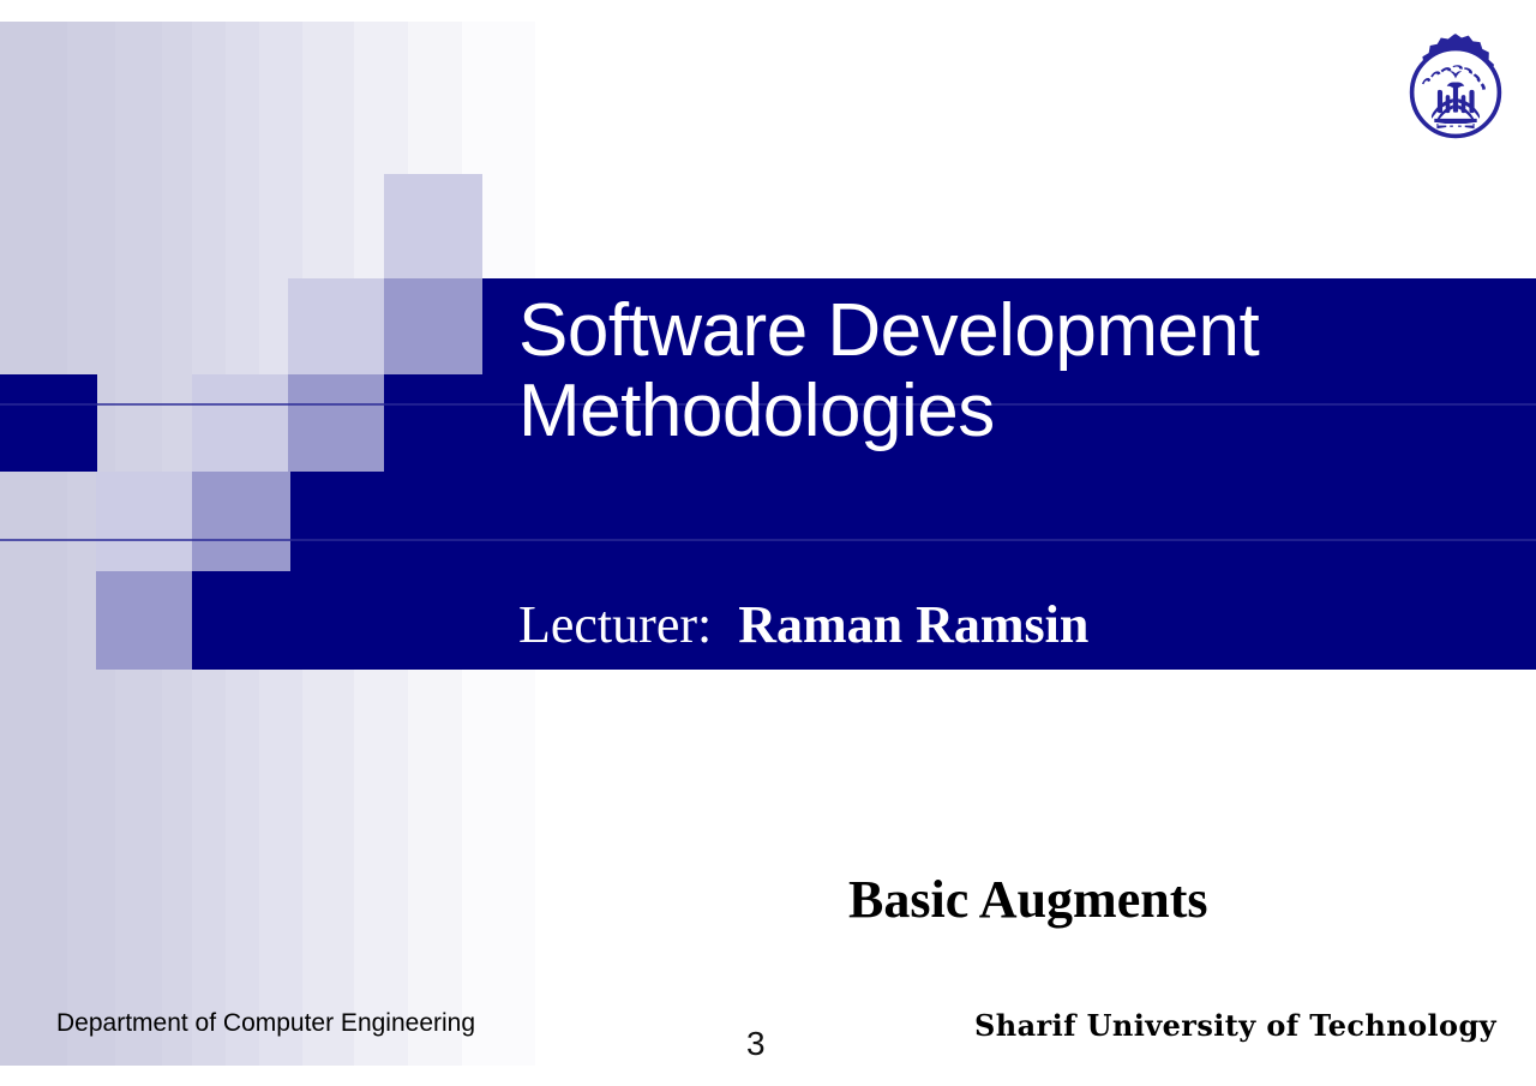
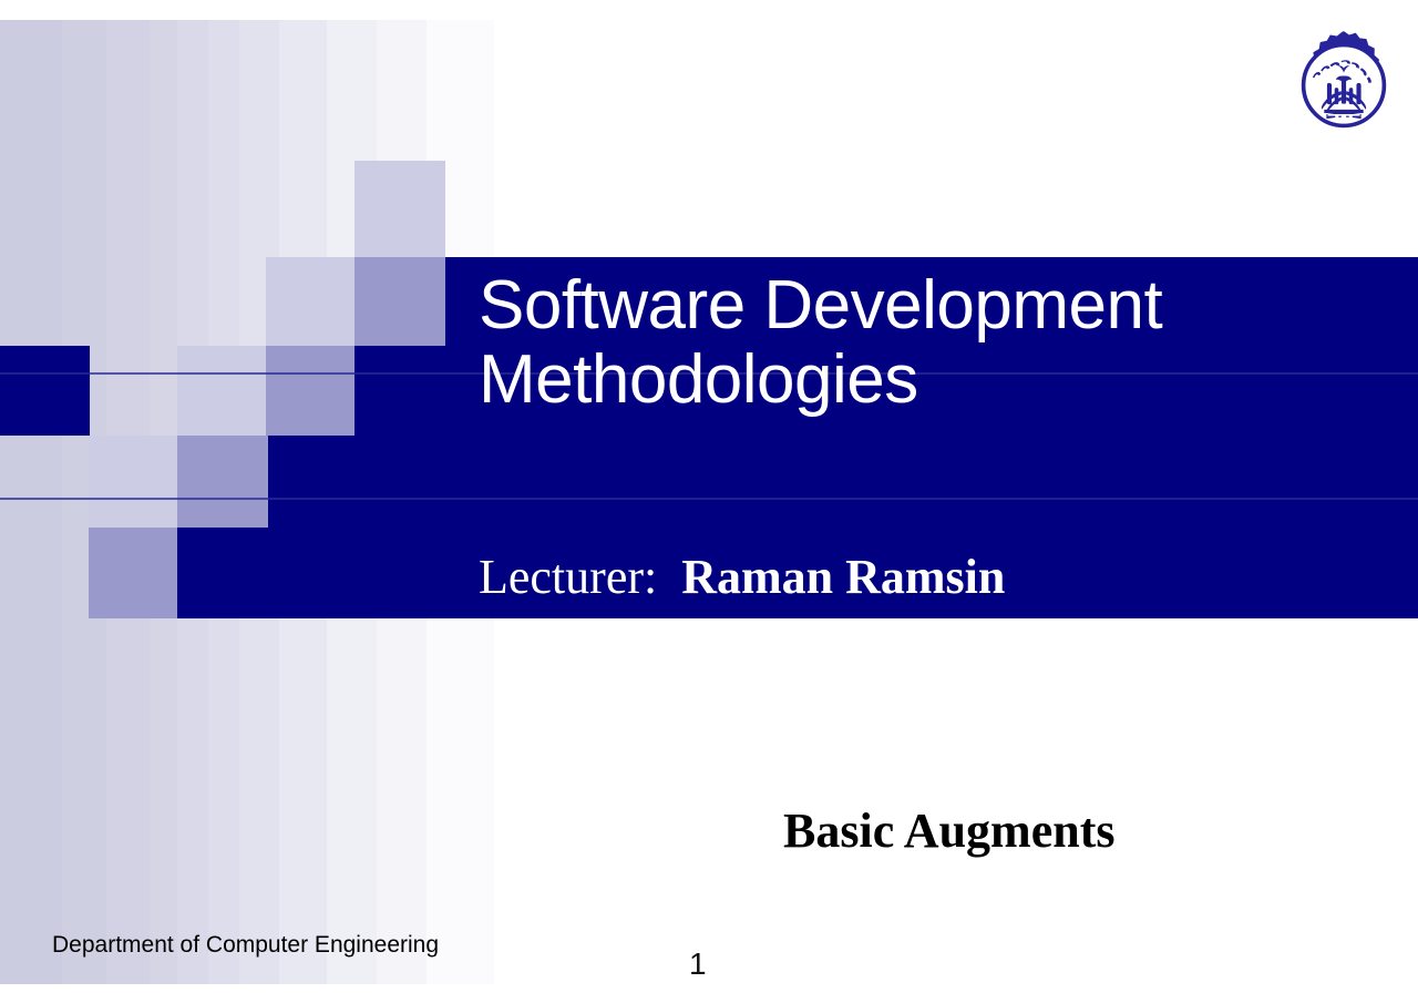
  Software Development
  Methodologies
  Lecturer: Raman Ramsin
  Basic Augments
  Department of Computer Engineering
- 3
+ 1
- Sharif University of Technology
